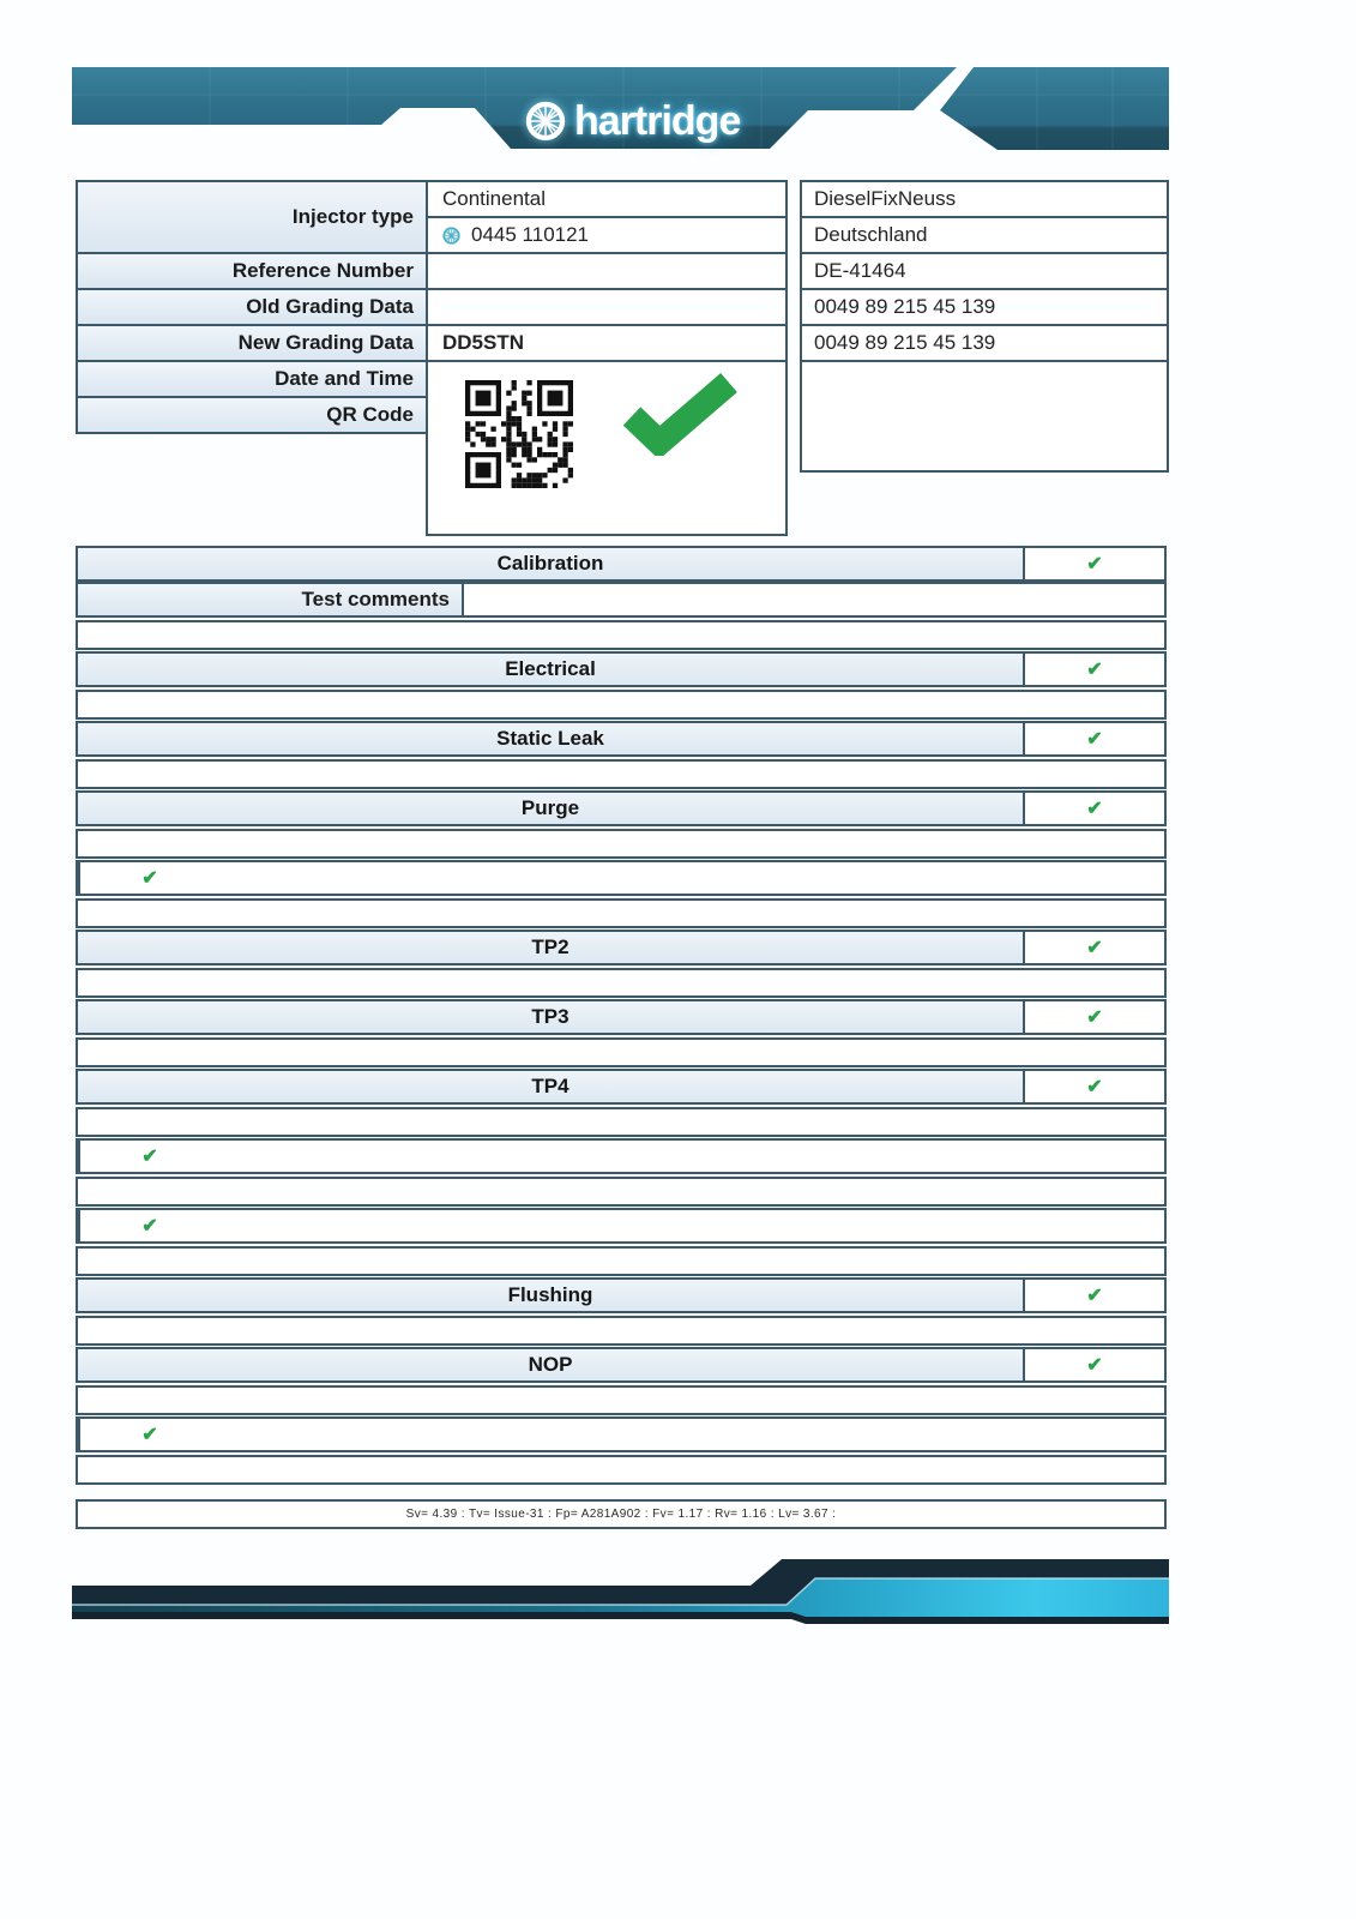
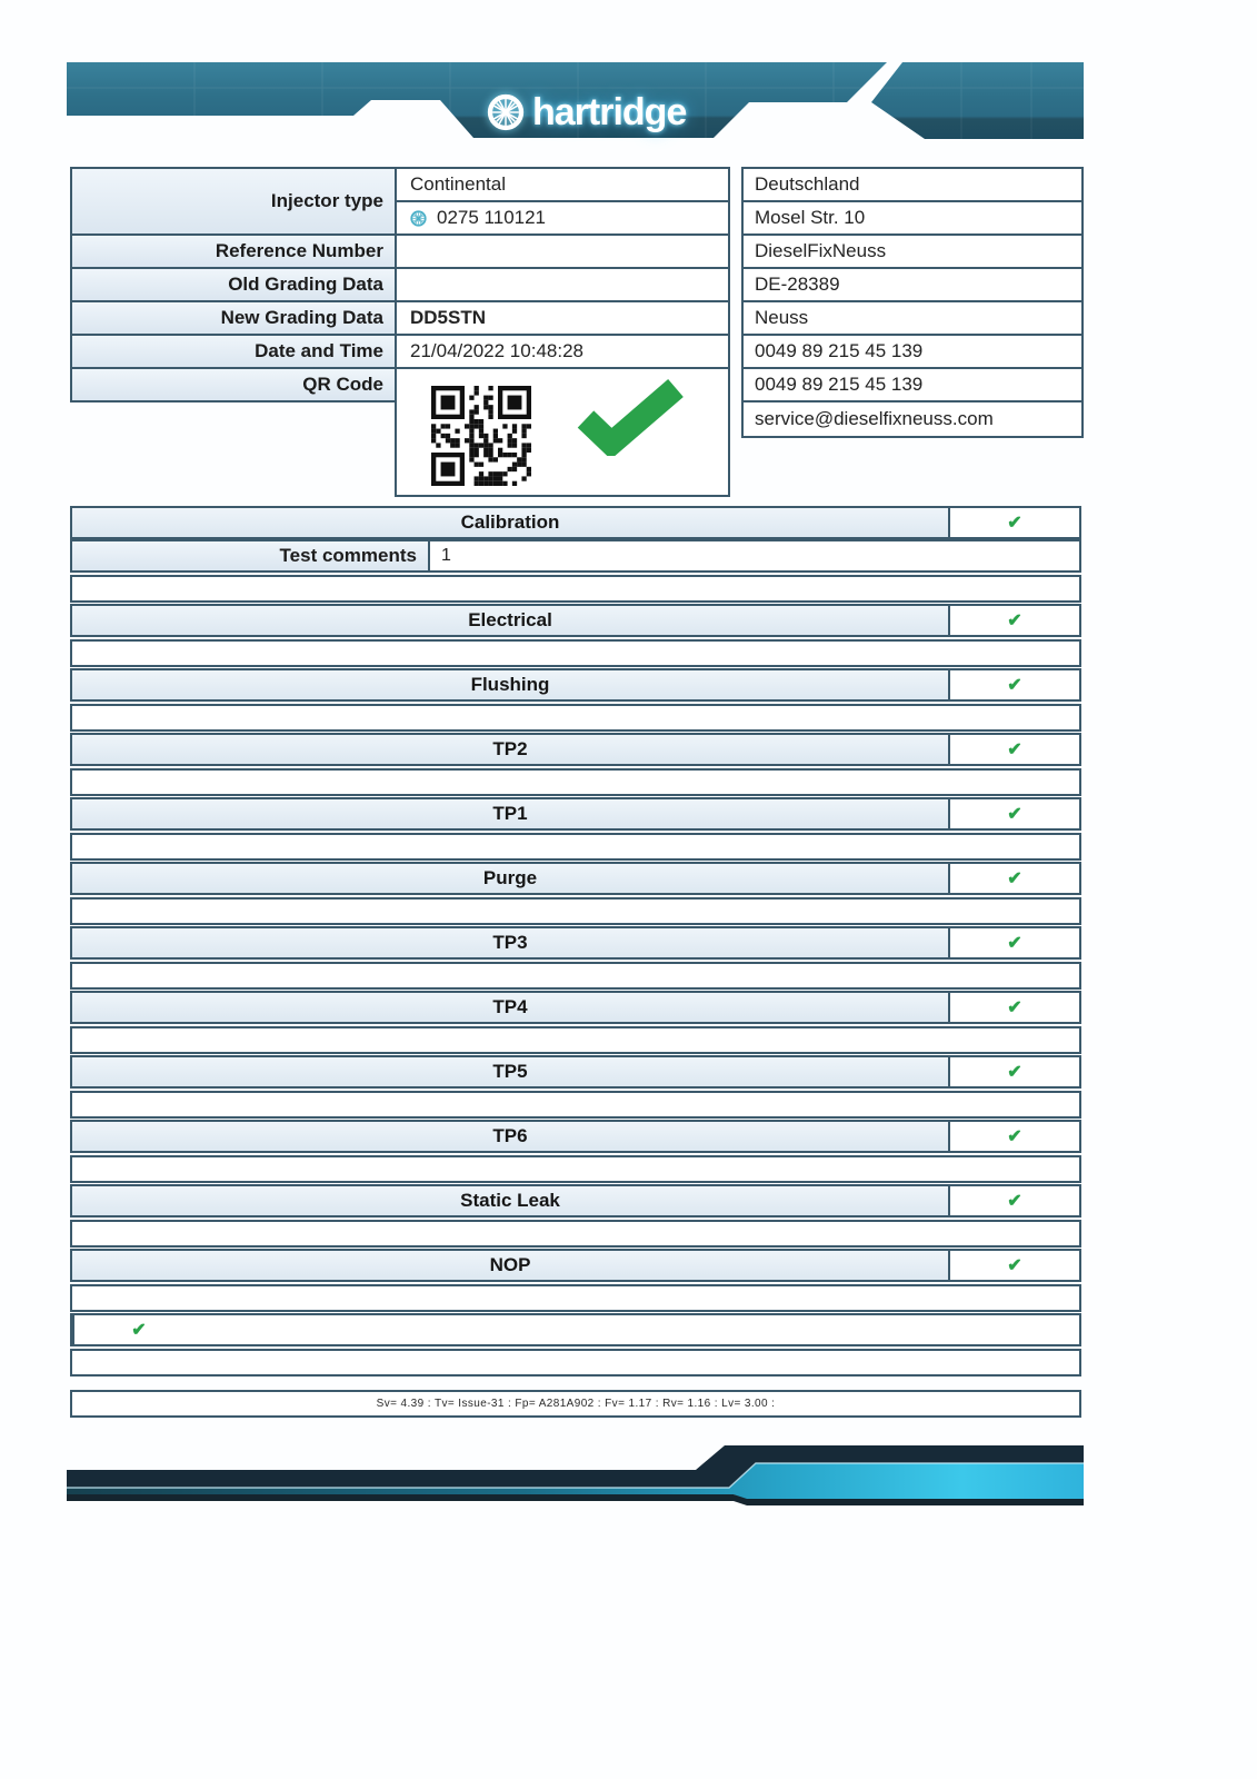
  hartridge
  Injector type
  Reference Number
  Old Grading Data
  New Grading Data
  Date and Time
  QR Code
  Continental
- 0445 110121
+ 0275 110121
  DD5STN
+ 21/04/2022 10:48:28
- DieselFixNeuss
+ Deutschland
+ Mosel Str. 10
- Deutschland
+ DieselFixNeuss
- DE-41464
+ DE-28389
+ Neuss
  0049 89 215 45 139
  0049 89 215 45 139
+ service@dieselfixneuss.com
  Calibration
  ✔
  Test comments
+ 1
  Electrical
  ✔
- Static Leak
+ Flushing
  ✔
- Purge
+ TP2
  ✔
+ TP1
  ✔
- TP2
+ Purge
  ✔
  TP3
  ✔
  TP4
  ✔
+ TP5
  ✔
+ TP6
  ✔
- Flushing
+ Static Leak
  ✔
  NOP
  ✔
  ✔
- Sv= 4.39 : Tv= Issue-31 : Fp= A281A902 : Fv= 1.17 : Rv= 1.16 : Lv= 3.67 :
+ Sv= 4.39 : Tv= Issue-31 : Fp= A281A902 : Fv= 1.17 : Rv= 1.16 : Lv= 3.00 :
